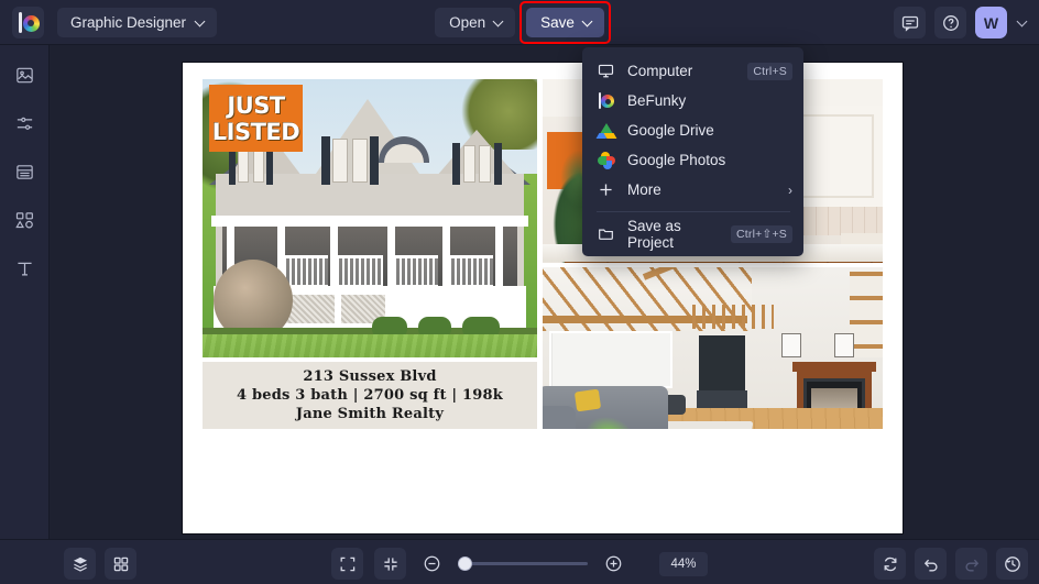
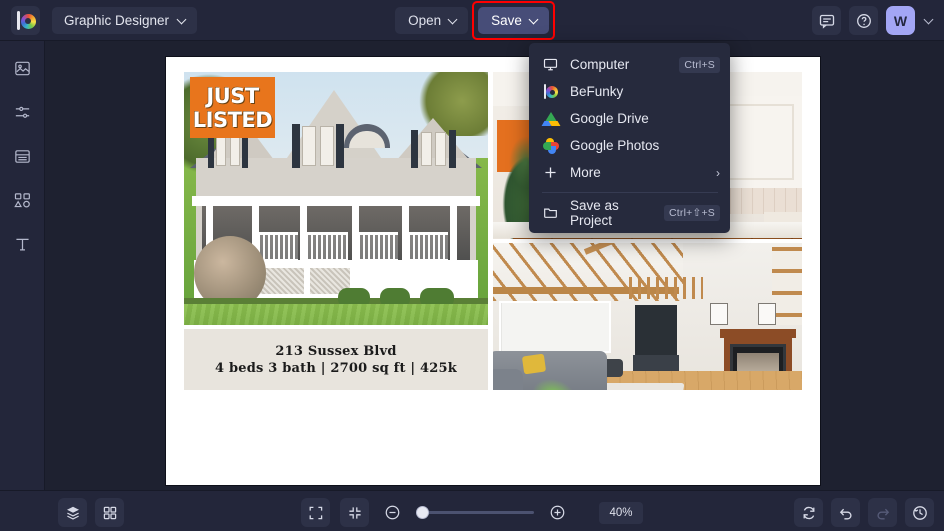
  Graphic Designer
  Open
  Save
  W
  JUST
  LISTED
  213 Sussex Blvd
- 4 beds 3 bath | 2700 sq ft | 198k
+ 4 beds 3 bath | 2700 sq ft | 425k
- Jane Smith Realty
  Computer
  Ctrl+S
  BeFunky
  Google Drive
  Google Photos
  More
  ›
  Save as Project
  Ctrl+⇧+S
- 44%
+ 40%
